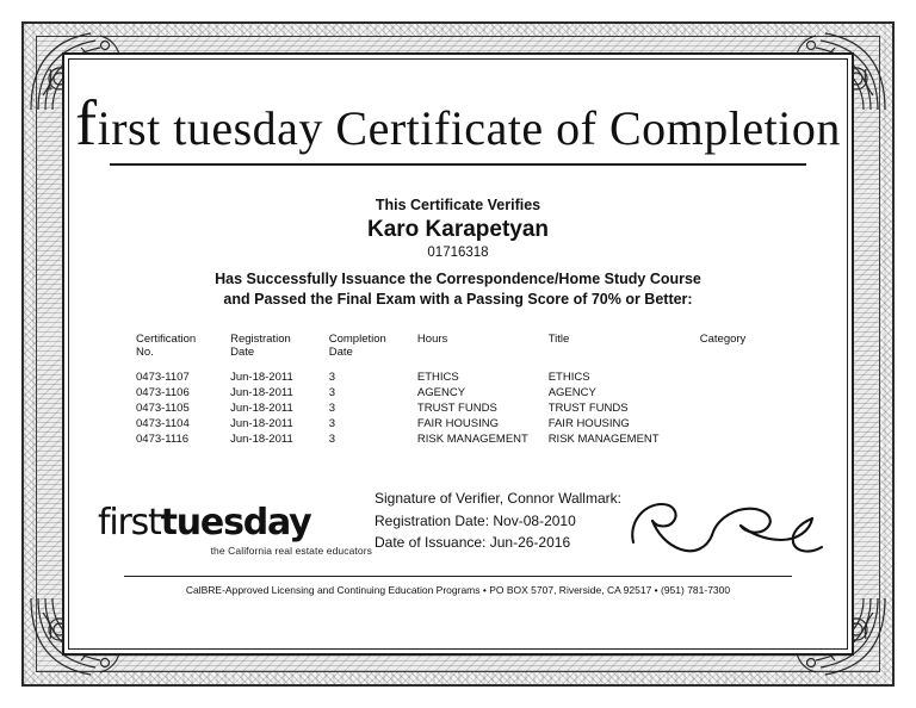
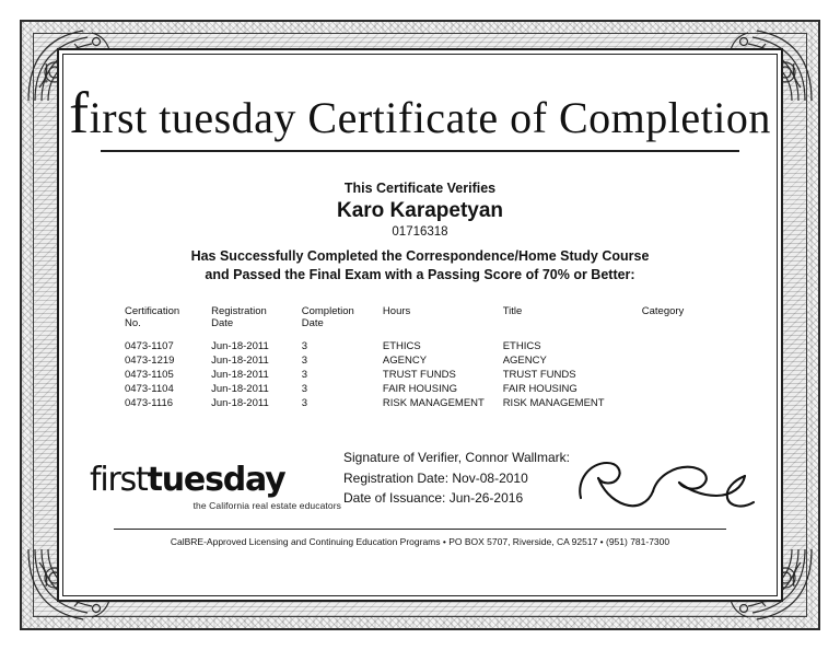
  first tuesday Certificate of Completion
  This Certificate Verifies
  Karo Karapetyan
  01716318
- Has Successfully Issuance the Correspondence/Home Study Course
+ Has Successfully Completed the Correspondence/Home Study Course
  and Passed the Final Exam with a Passing Score of 70% or Better:
  Certification No.	Registration Date	Completion Date	Hours	Title	Category
  0473-1107	Jun-18-2011	3	ETHICS	ETHICS
- 0473-1106	Jun-18-2011	3	AGENCY	AGENCY
+ 0473-1219	Jun-18-2011	3	AGENCY	AGENCY
  0473-1105	Jun-18-2011	3	TRUST FUNDS	TRUST FUNDS
  0473-1104	Jun-18-2011	3	FAIR HOUSING	FAIR HOUSING
  0473-1116	Jun-18-2011	3	RISK MANAGEMENT	RISK MANAGEMENT
  firsttuesday
  the California real estate educators
  Signature of Verifier, Connor Wallmark:
  Registration Date: Nov-08-2010
  Date of Issuance: Jun-26-2016
  CalBRE-Approved Licensing and Continuing Education Programs • PO BOX 5707, Riverside, CA 92517 • (951) 781-7300
